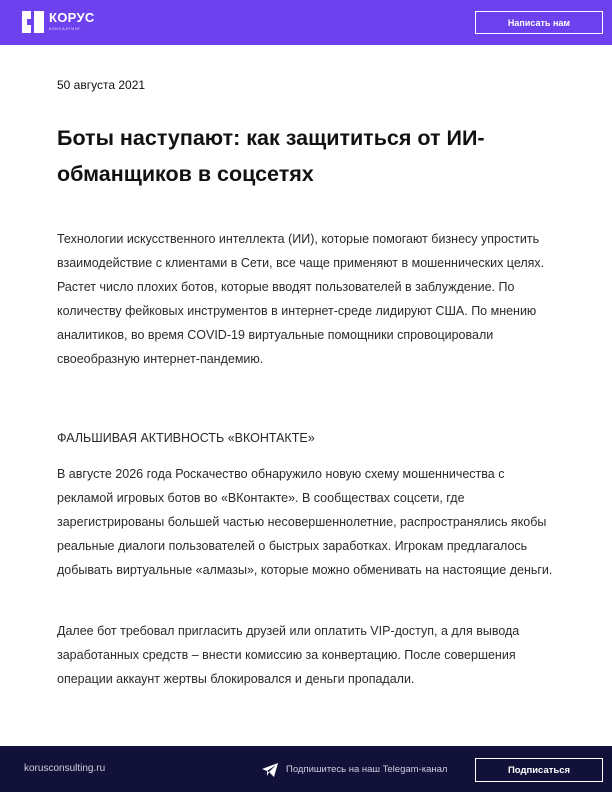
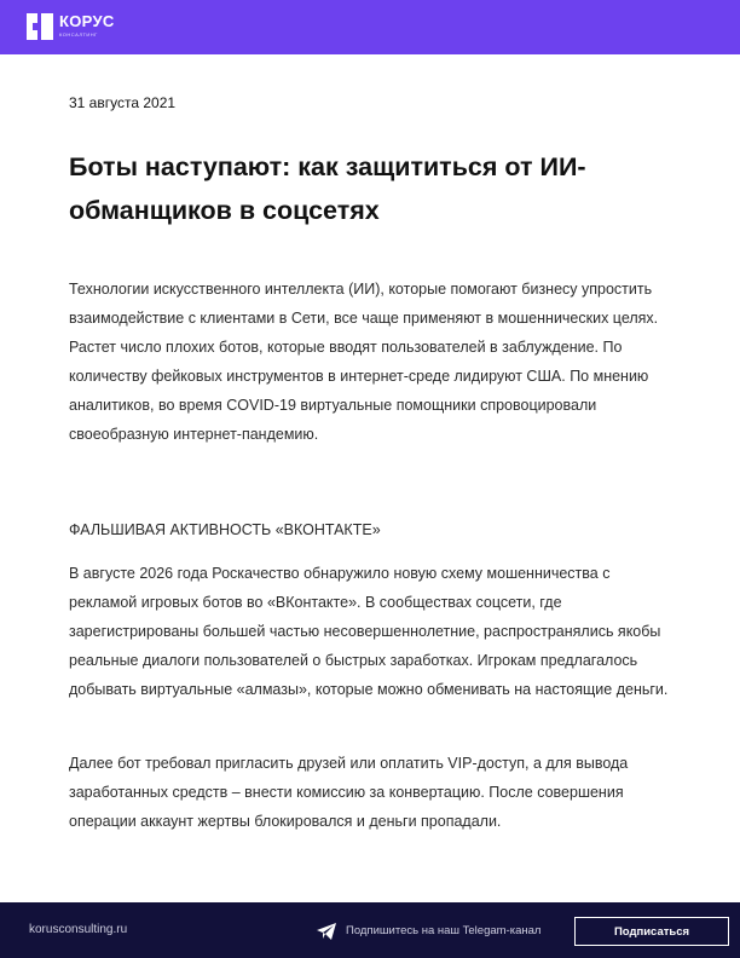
  КОРУС
- Написать нам
- 50 августа 2021
+ 31 августа 2021
  Боты наступают: как защититься от ИИ-обманщиков в соцсетях
  Технологии искусственного интеллекта (ИИ), которые помогают бизнесу упростить взаимодействие с клиентами в Сети, все чаще применяют в мошеннических целях. Растет число плохих ботов, которые вводят пользователей в заблуждение. По количеству фейковых инструментов в интернет-среде лидируют США. По мнению аналитиков, во время COVID-19 виртуальные помощники спровоцировали своеобразную интернет-пандемию.
  ФАЛЬШИВАЯ АКТИВНОСТЬ «ВКОНТАКТЕ»
  В августе 2026 года Роскачество обнаружило новую схему мошенничества с рекламой игровых ботов во «ВКонтакте». В сообществах соцсети, где зарегистрированы большей частью несовершеннолетние, распространялись якобы реальные диалоги пользователей о быстрых заработках. Игрокам предлагалось добывать виртуальные «алмазы», которые можно обменивать на настоящие деньги.
  Далее бот требовал пригласить друзей или оплатить VIP-доступ, а для вывода заработанных средств – внести комиссию за конвертацию. После совершения операции аккаунт жертвы блокировался и деньги пропадали.
  korusconsulting.ru
  Подпишитесь на наш Telegam-канал
  Подписаться
